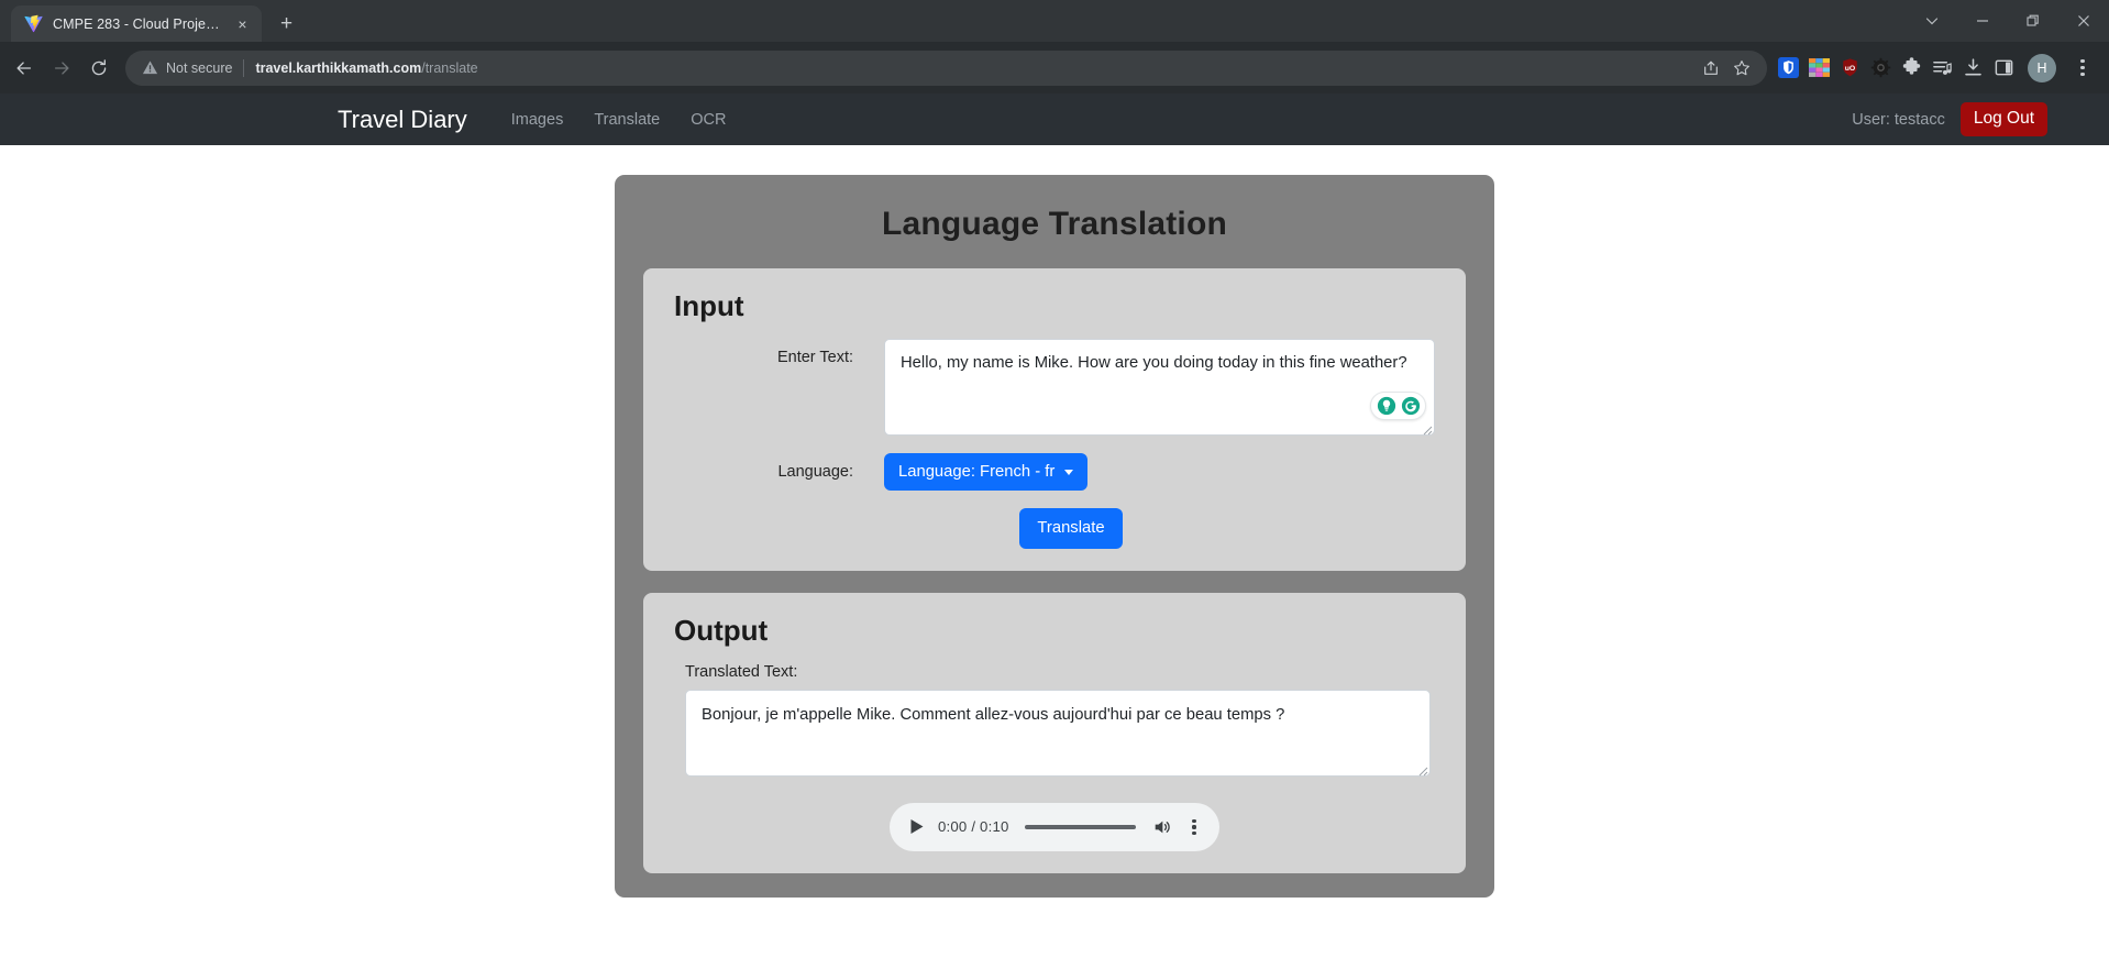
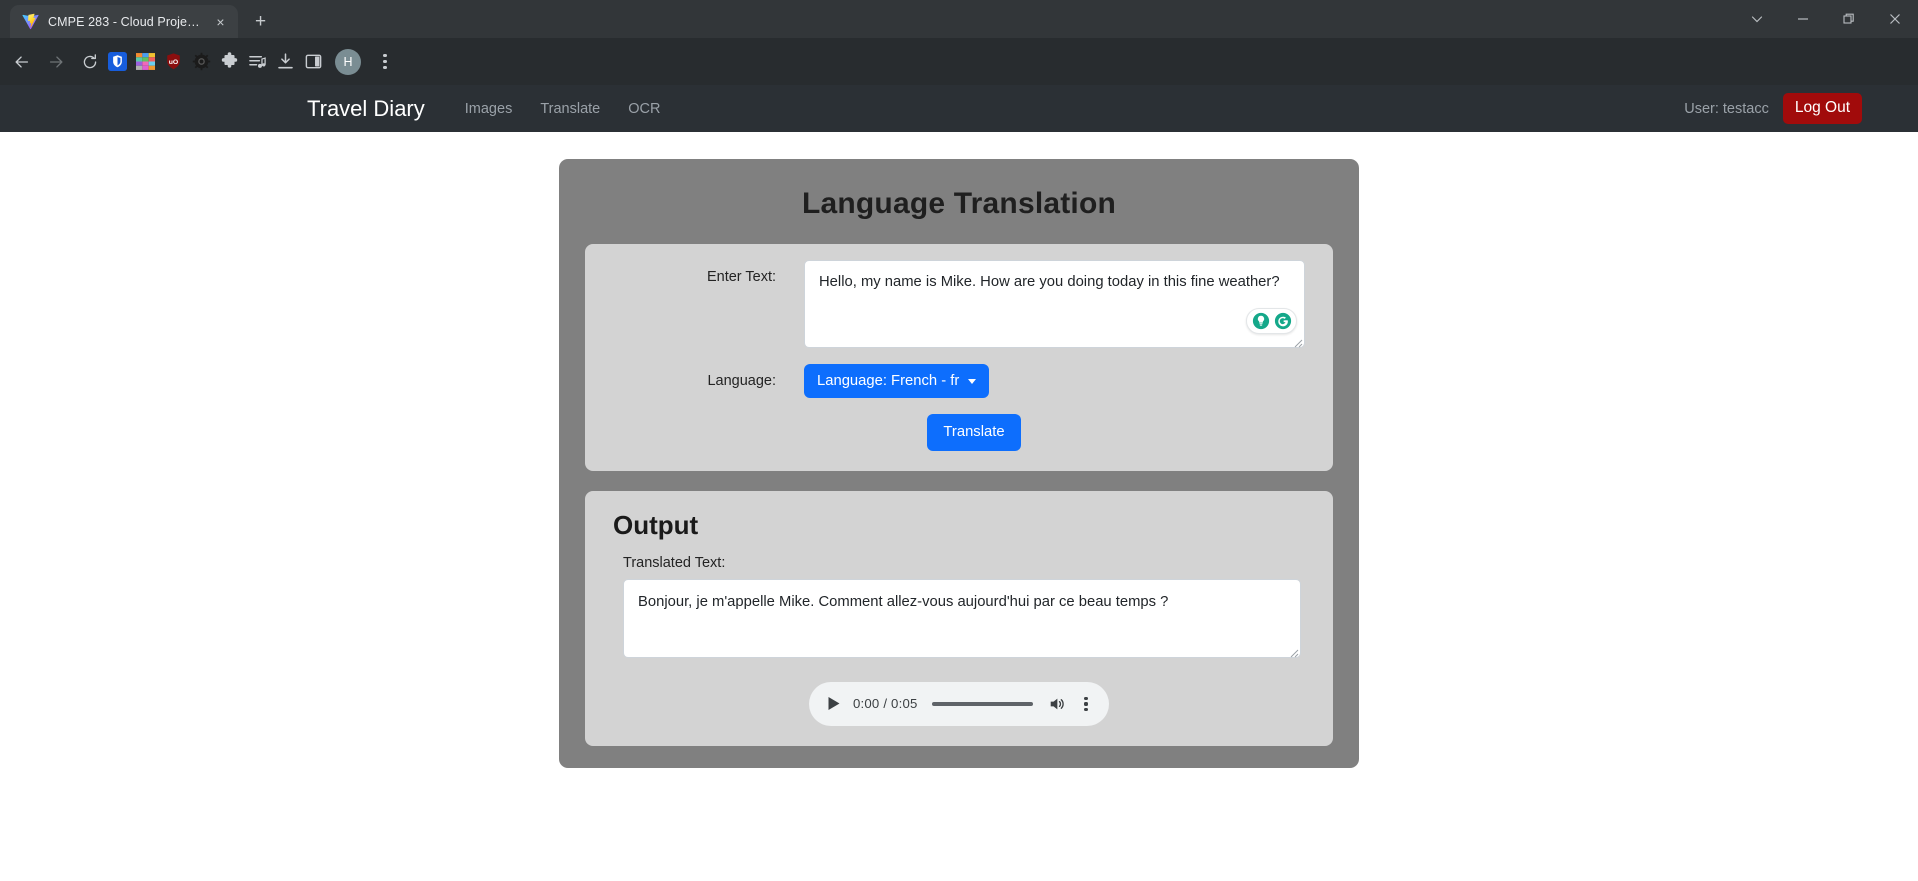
  CMPE 283 - Cloud Project
  ×
  +
- Not secure
- travel.karthikkamath.com/translate
  H
  Travel Diary
  Images
  Translate
  OCR
  User: testacc
  Log Out
  Language Translation
- Input
  Enter Text:
  Hello, my name is Mike. How are you doing today in this fine weather?
  Language:
  Language: French - fr
  Translate
  Output
  Translated Text:
  Bonjour, je m'appelle Mike. Comment allez-vous aujourd'hui par ce beau temps ?
- 0:00 / 0:10
+ 0:00 / 0:05
